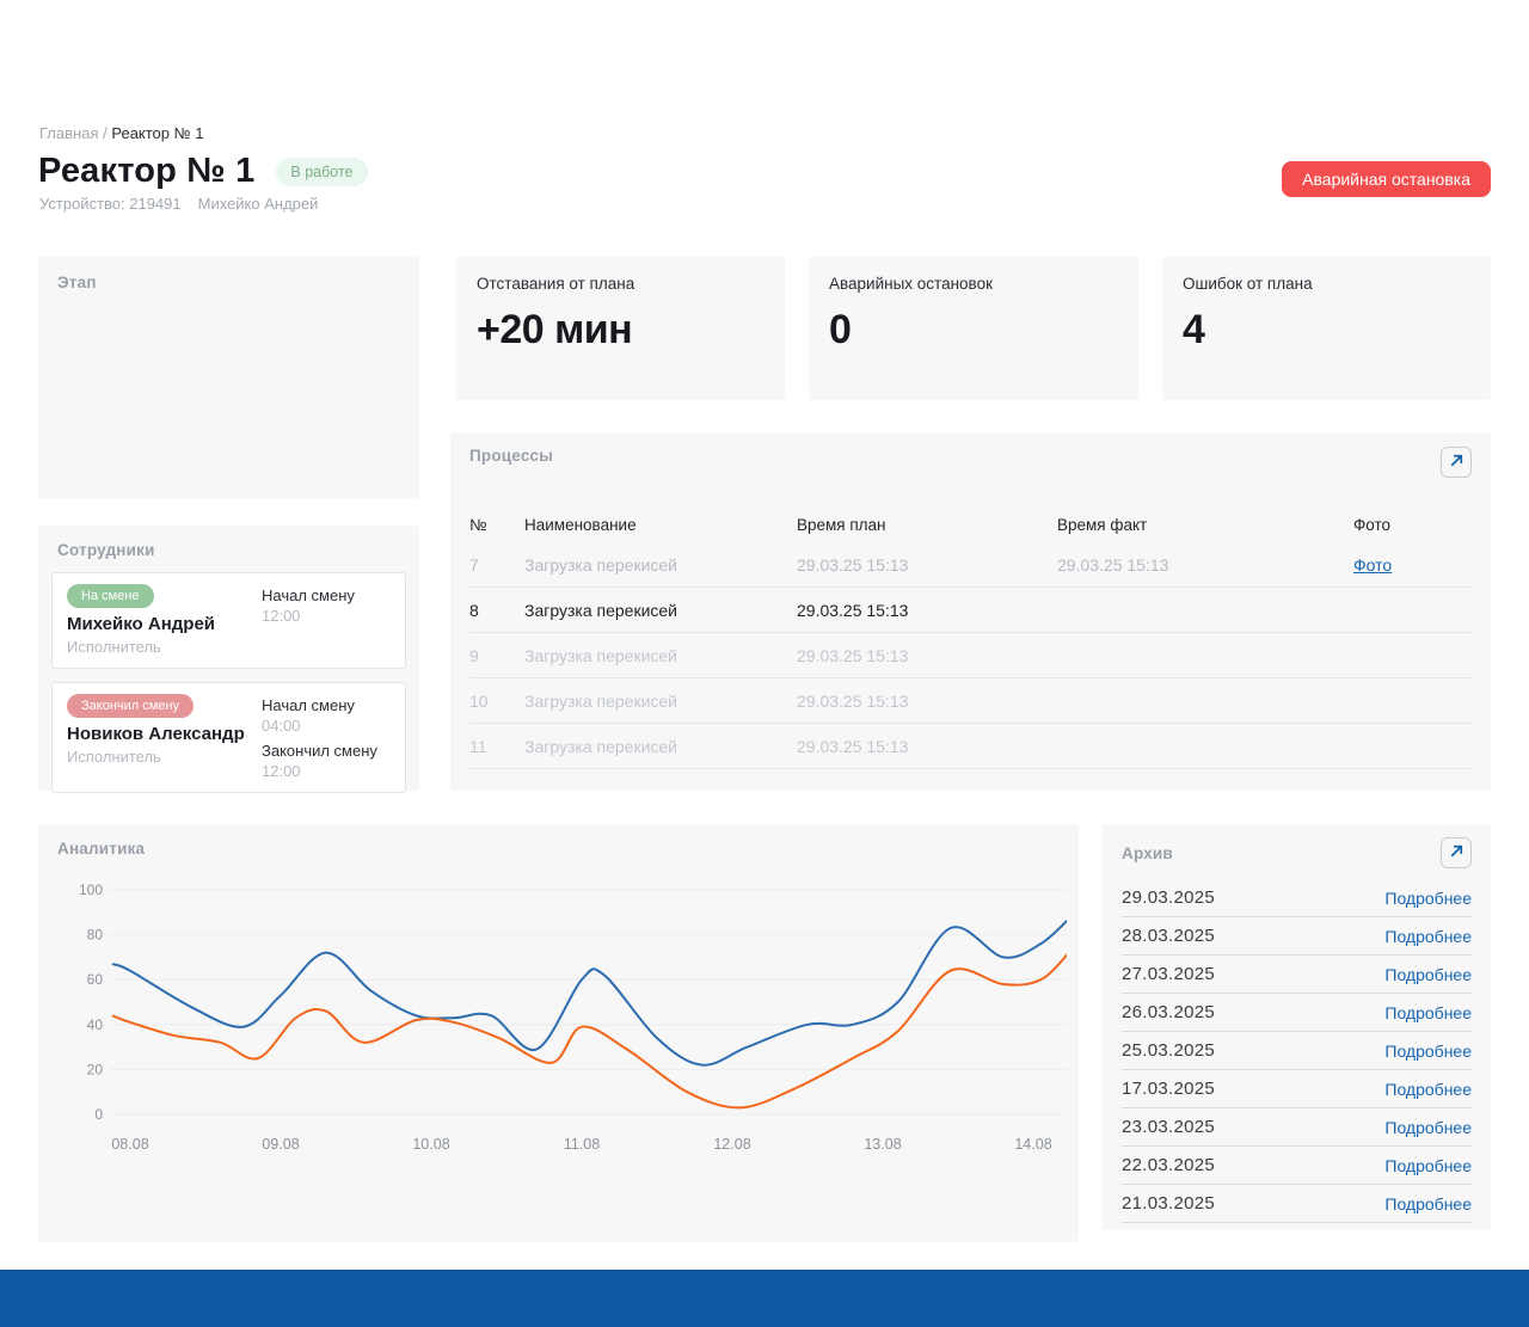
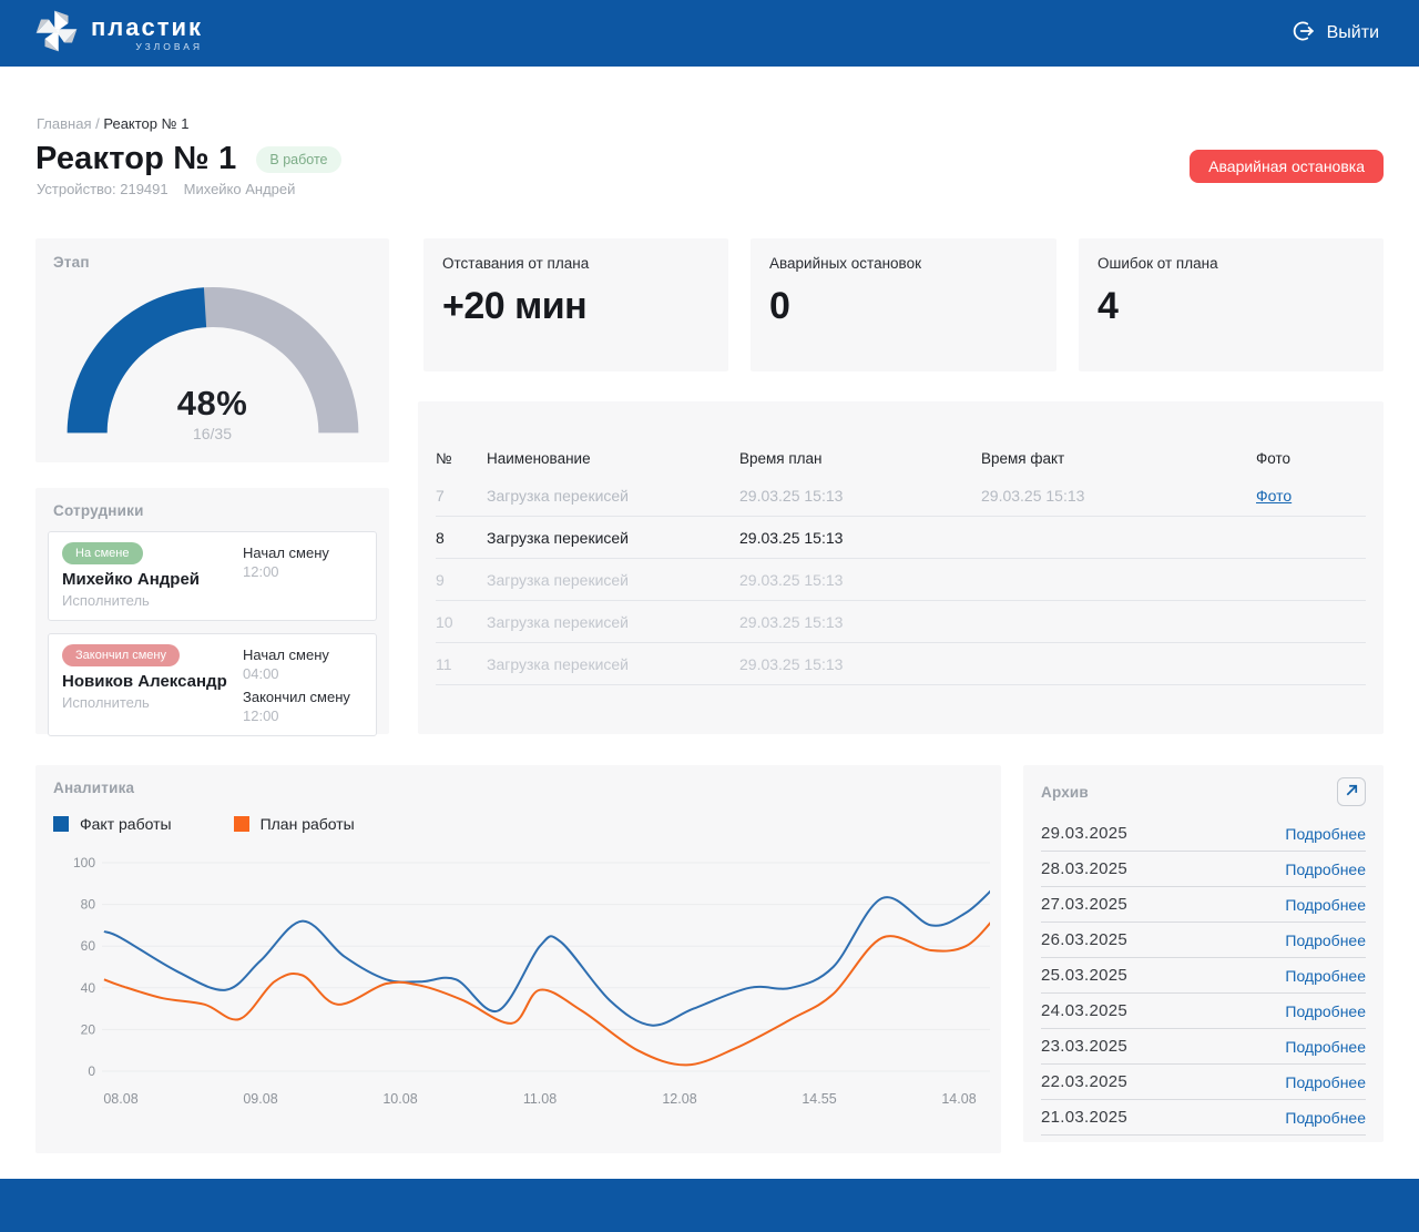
+ пластик
+ УЗЛОВАЯ
+ Выйти
  Главная / Реактор № 1
  Реактор № 1
  В работе
  Устройство: 219491
  Михейко Андрей
  Аварийная остановка
  Этап
+ 48%
+ 16/35
  Отставания от плана
  +20 мин
  Аварийных остановок
  0
  Ошибок от плана
  4
- Процессы
  №
  Наименование
  Время план
  Время факт
  Фото
  7
  Загрузка перекисей
  29.03.25 15:13
  29.03.25 15:13
  Фото
  8
  Загрузка перекисей
  29.03.25 15:13
  9
  Загрузка перекисей
  29.03.25 15:13
  10
  Загрузка перекисей
  29.03.25 15:13
  11
  Загрузка перекисей
  29.03.25 15:13
  Сотрудники
  На смене
  Михейко Андрей
  Исполнитель
  Начал смену
  12:00
  Закончил смену
  Новиков Александр
  Исполнитель
  Начал смену
  04:00
  Закончил смену
  12:00
  Аналитика
+ Факт работы
+ План работы
  0
  20
  40
  60
  80
  100
  08.08
  09.08
  10.08
  11.08
  12.08
- 13.08
+ 14.55
  14.08
  Архив
  29.03.2025
  Подробнее
  28.03.2025
  Подробнее
  27.03.2025
  Подробнее
  26.03.2025
  Подробнее
  25.03.2025
  Подробнее
- 17.03.2025
+ 24.03.2025
  Подробнее
  23.03.2025
  Подробнее
  22.03.2025
  Подробнее
  21.03.2025
  Подробнее
